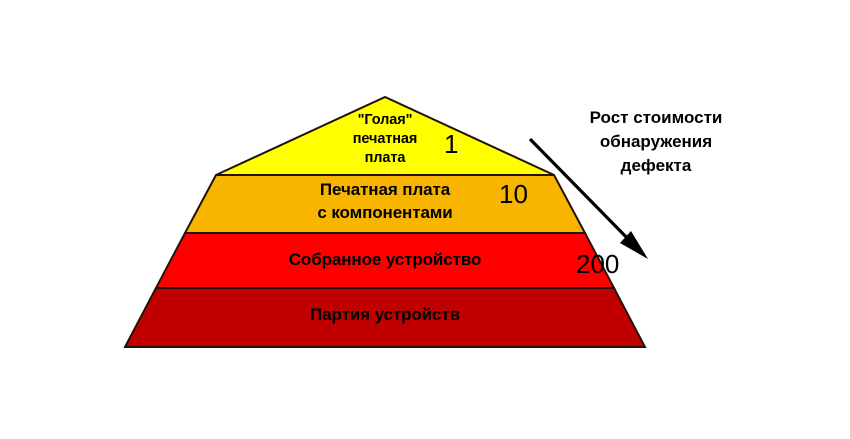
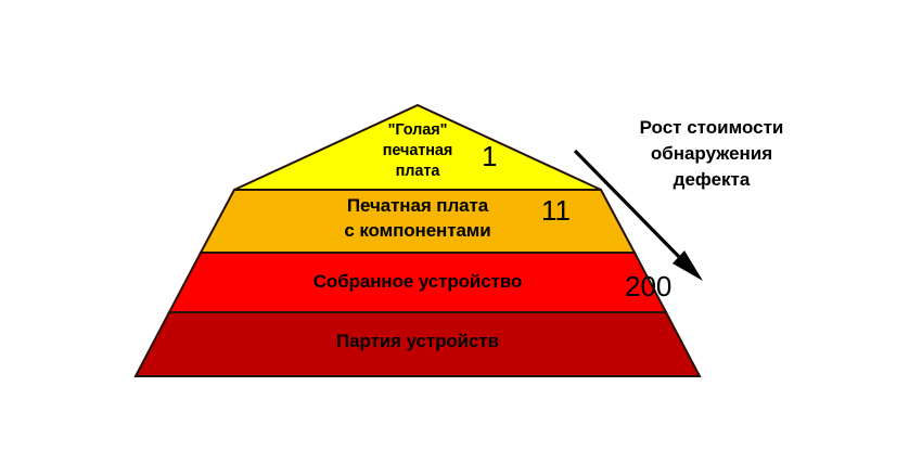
  "Голая"
  печатная
  плата
  Печатная плата
  с компонентами
  Собранное устройство
  Партия устройств
  1
- 10
+ 11
  200
  Рост стоимости
  обнаружения
  дефекта
